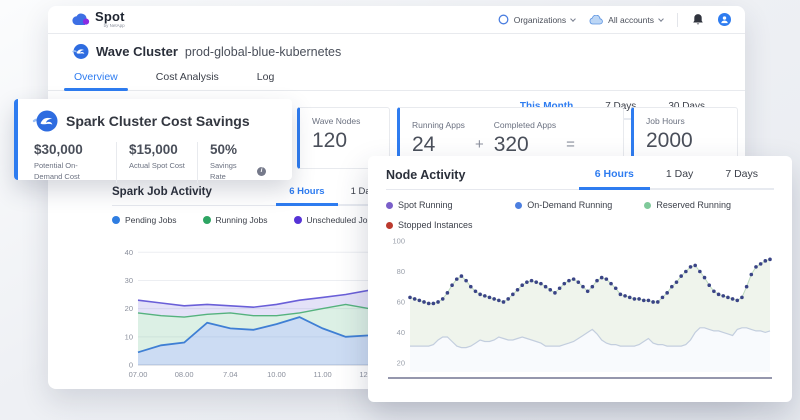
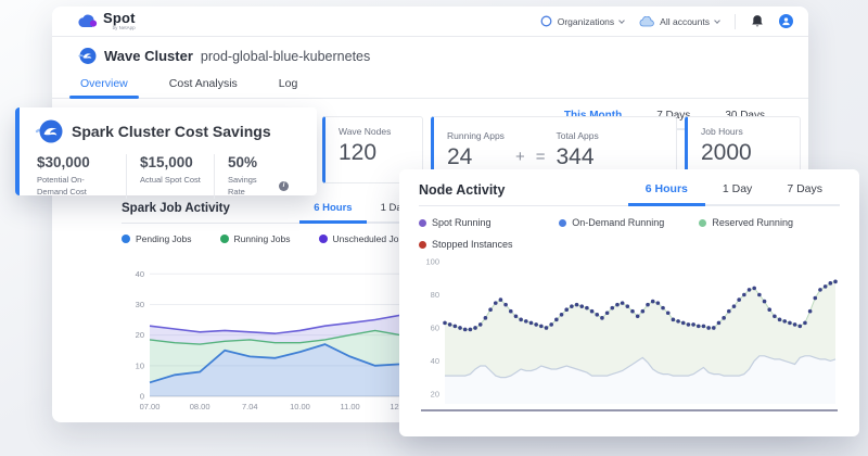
  Spot
  Organizations
  All accounts
  Wave Cluster
  prod-global-blue-kubernetes
  Overview
  Cost Analysis
  Log
  Spark Job Activity
  6 Hours
  Pending Jobs
  Running Jobs
  Unscheduled Jo
  0
  10
  20
  30
  40
  07.00
  08.00
  7.04
  10.00
  11.00
  Spark Cluster Cost Savings
  $30,000
  Potential On-Demand Cost
  $15,000
  Actual Spot Cost
  50%
  Savings Rate
  Wave Nodes
  120
  Running Apps
  24
  +
- Completed Apps
- 320
  =
+ Total Apps
+ 344
  Job Hours
  2000
  Node Activity
  6 Hours
  1 Day
  7 Days
  Spot Running
  On-Demand Running
  Reserved Running
  Stopped Instances
  20
  40
  60
  80
  100
